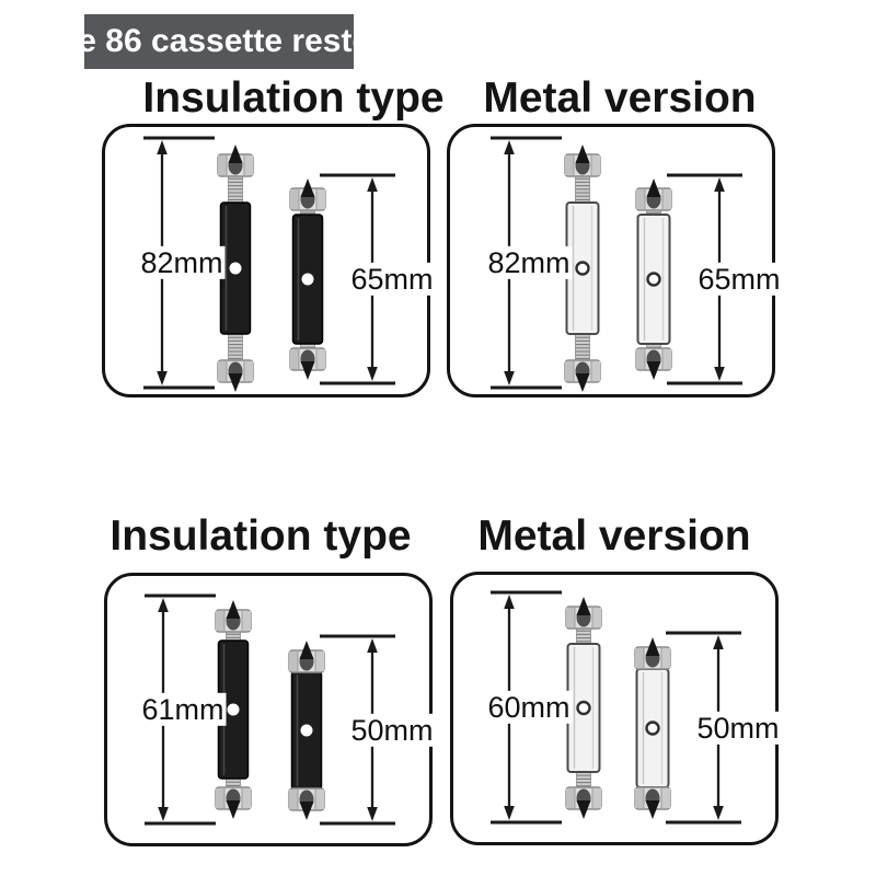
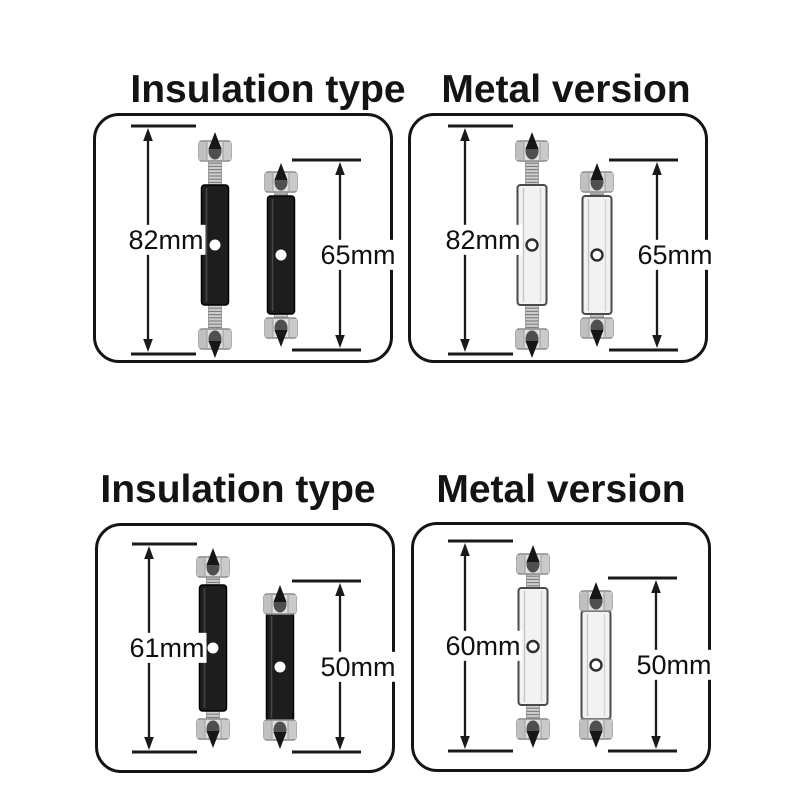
- Type 86 cassette restorer
  Insulation type
  Metal version
  82mm
  65mm
  82mm
  65mm
  Insulation type
  Metal version
  61mm
  50mm
  60mm
  50mm
